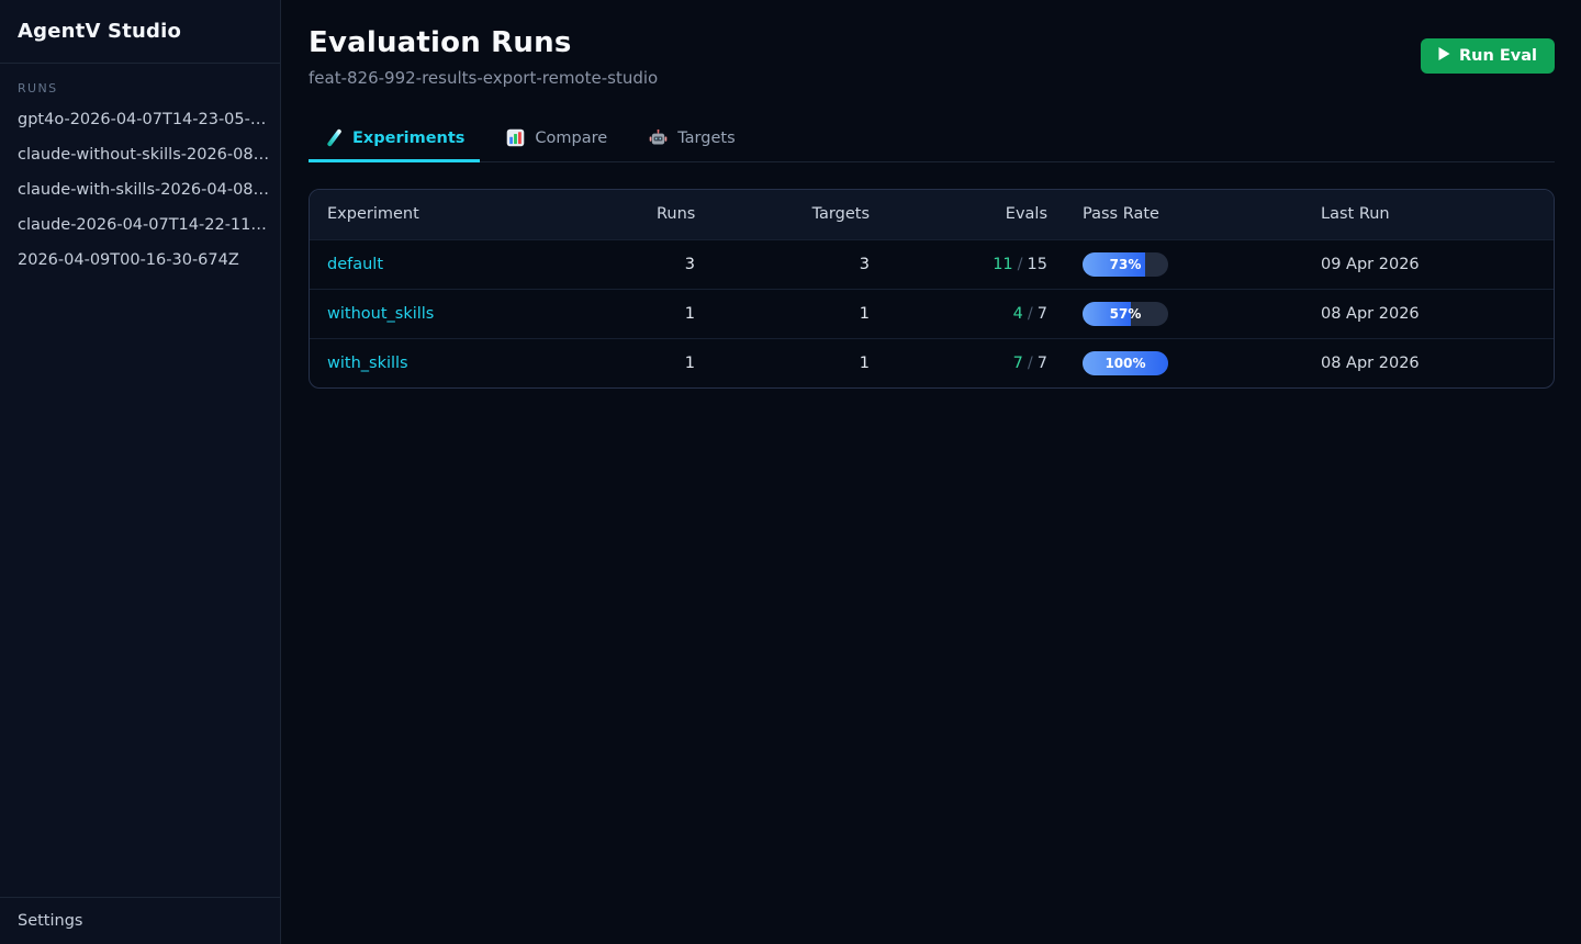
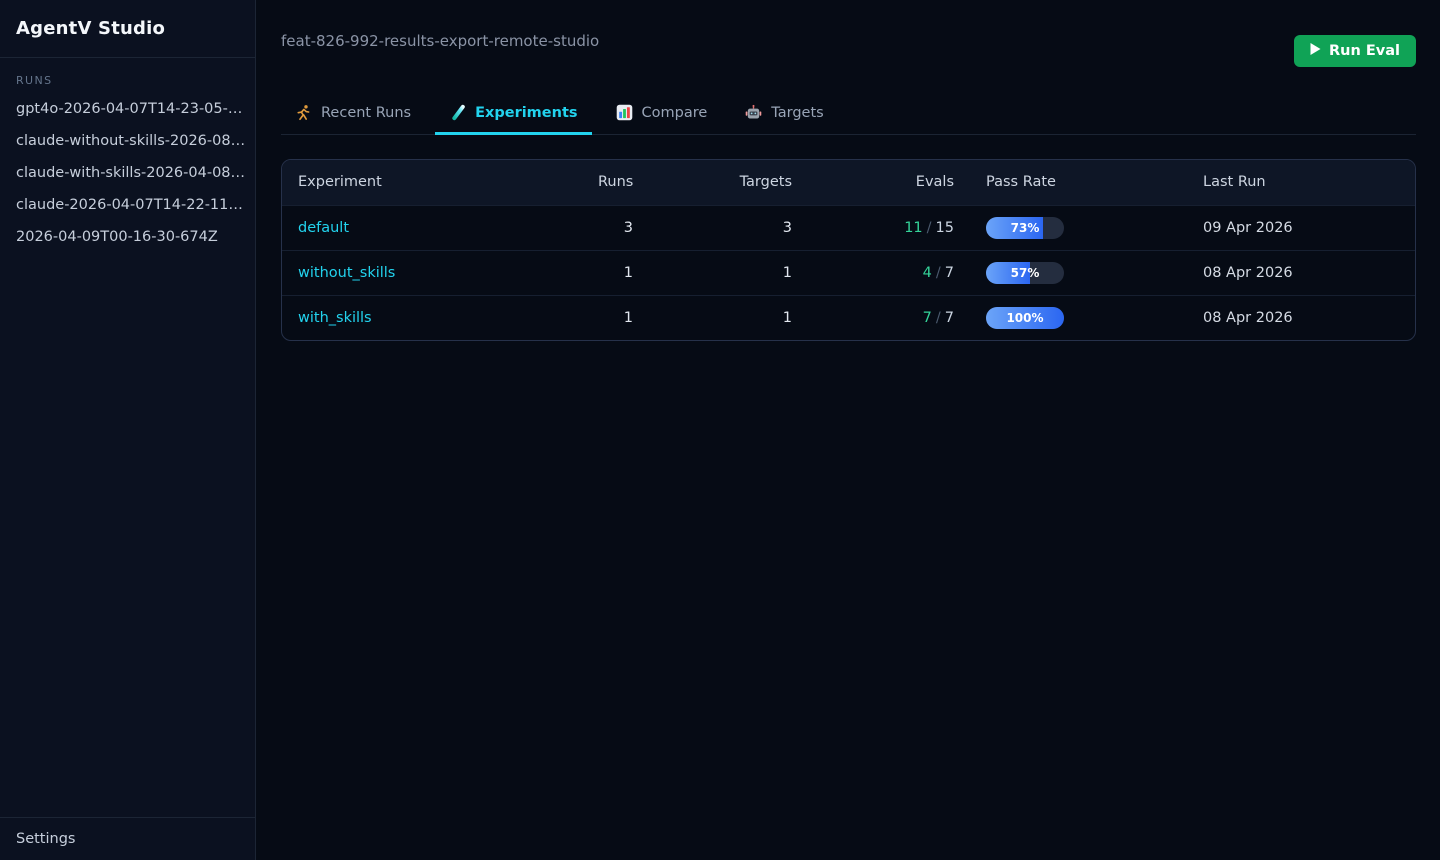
  AgentV Studio
  RUNS
  gpt4o-2026-04-07T14-23-05-…
  claude-without-skills-2026-08…
  claude-with-skills-2026-04-08…
  claude-2026-04-07T14-22-11…
  2026-04-09T00-16-30-674Z
  Settings
- Evaluation Runs
  feat-826-992-results-export-remote-studio
  Run Eval
+ Recent Runs
  Experiments
  Compare
  Targets
  Experiment	Runs	Targets	Evals	Pass Rate	Last Run
  default	3	3	11 / 15	73%	09 Apr 2026
  without_skills	1	1	4 / 7	57%	08 Apr 2026
  with_skills	1	1	7 / 7	100%	08 Apr 2026
